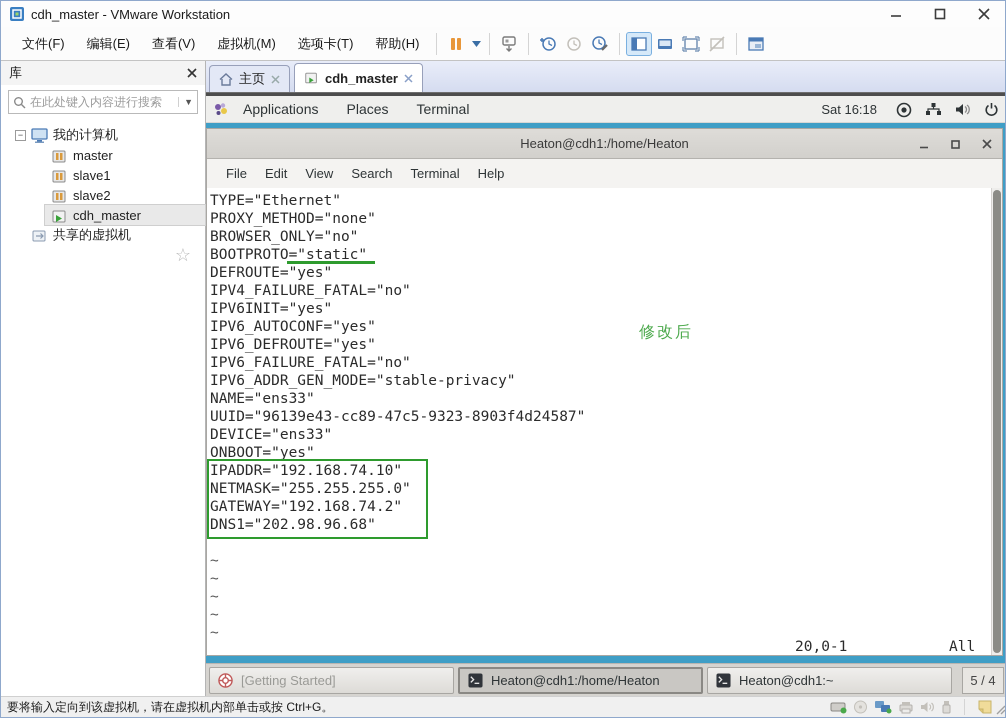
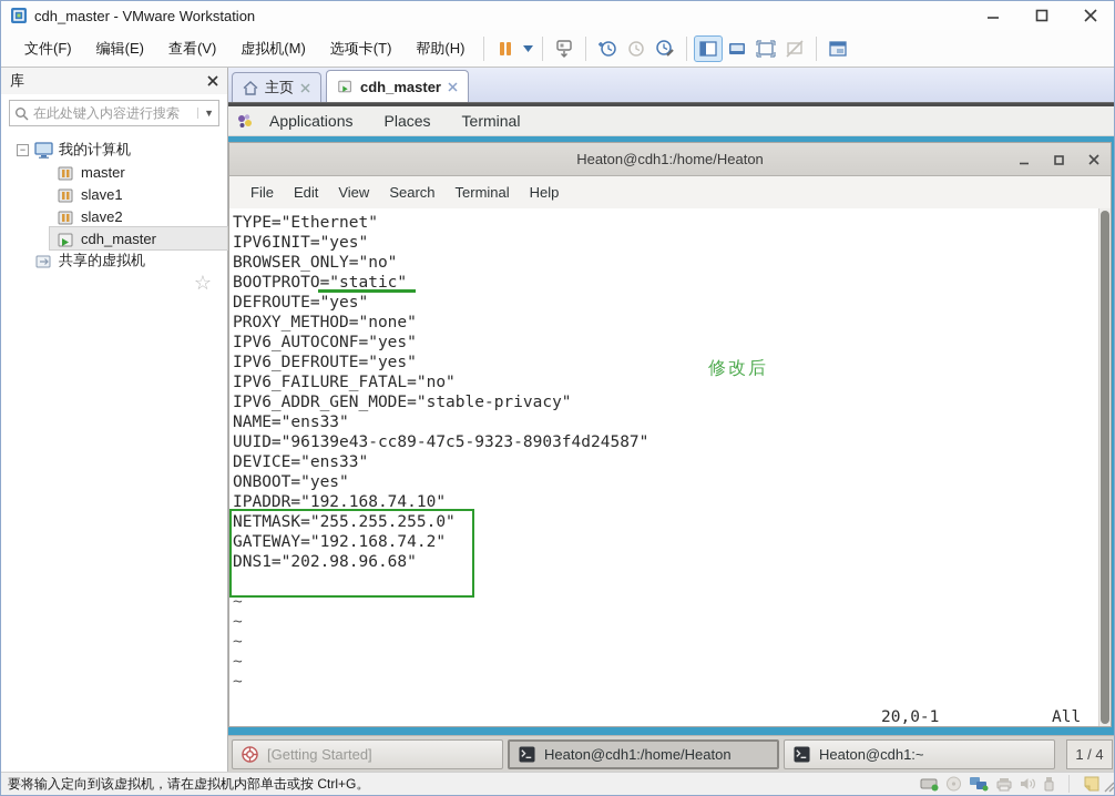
  cdh_master - VMware Workstation
  文件(F)
  编辑(E)
  查看(V)
  虚拟机(M)
  选项卡(T)
  帮助(H)
  库
  在此处键入内容进行搜索
  ▼
  −
  我的计算机
  master
  slave1
  slave2
  cdh_master
  共享的虚拟机
  ☆
  主页
  cdh_master
  Applications
  Places
  Terminal
- Sat 16:18
  Heaton@cdh1:/home/Heaton
  File
  Edit
  View
  Search
  Terminal
  Help
  TYPE="Ethernet"
- PROXY_METHOD="none"
+ IPV6INIT="yes"
  BROWSER_ONLY="no"
  BOOTPROTO="static"
  DEFROUTE="yes"
- IPV4_FAILURE_FATAL="no"
- IPV6INIT="yes"
+ PROXY_METHOD="none"
  IPV6_AUTOCONF="yes"
  IPV6_DEFROUTE="yes"
  IPV6_FAILURE_FATAL="no"
  IPV6_ADDR_GEN_MODE="stable-privacy"
  NAME="ens33"
  UUID="96139e43-cc89-47c5-9323-8903f4d24587"
  DEVICE="ens33"
  ONBOOT="yes"
  IPADDR="192.168.74.10"
  NETMASK="255.255.255.0"
  GATEWAY="192.168.74.2"
  DNS1="202.98.96.68"
  ~
  ~
  ~
  ~
  ~
  修改后
  20,0-1
  All
  [Getting Started]
  Heaton@cdh1:/home/Heaton
  Heaton@cdh1:~
- 5 / 4
+ 1 / 4
  要将输入定向到该虚拟机，请在虚拟机内部单击或按 Ctrl+G。
